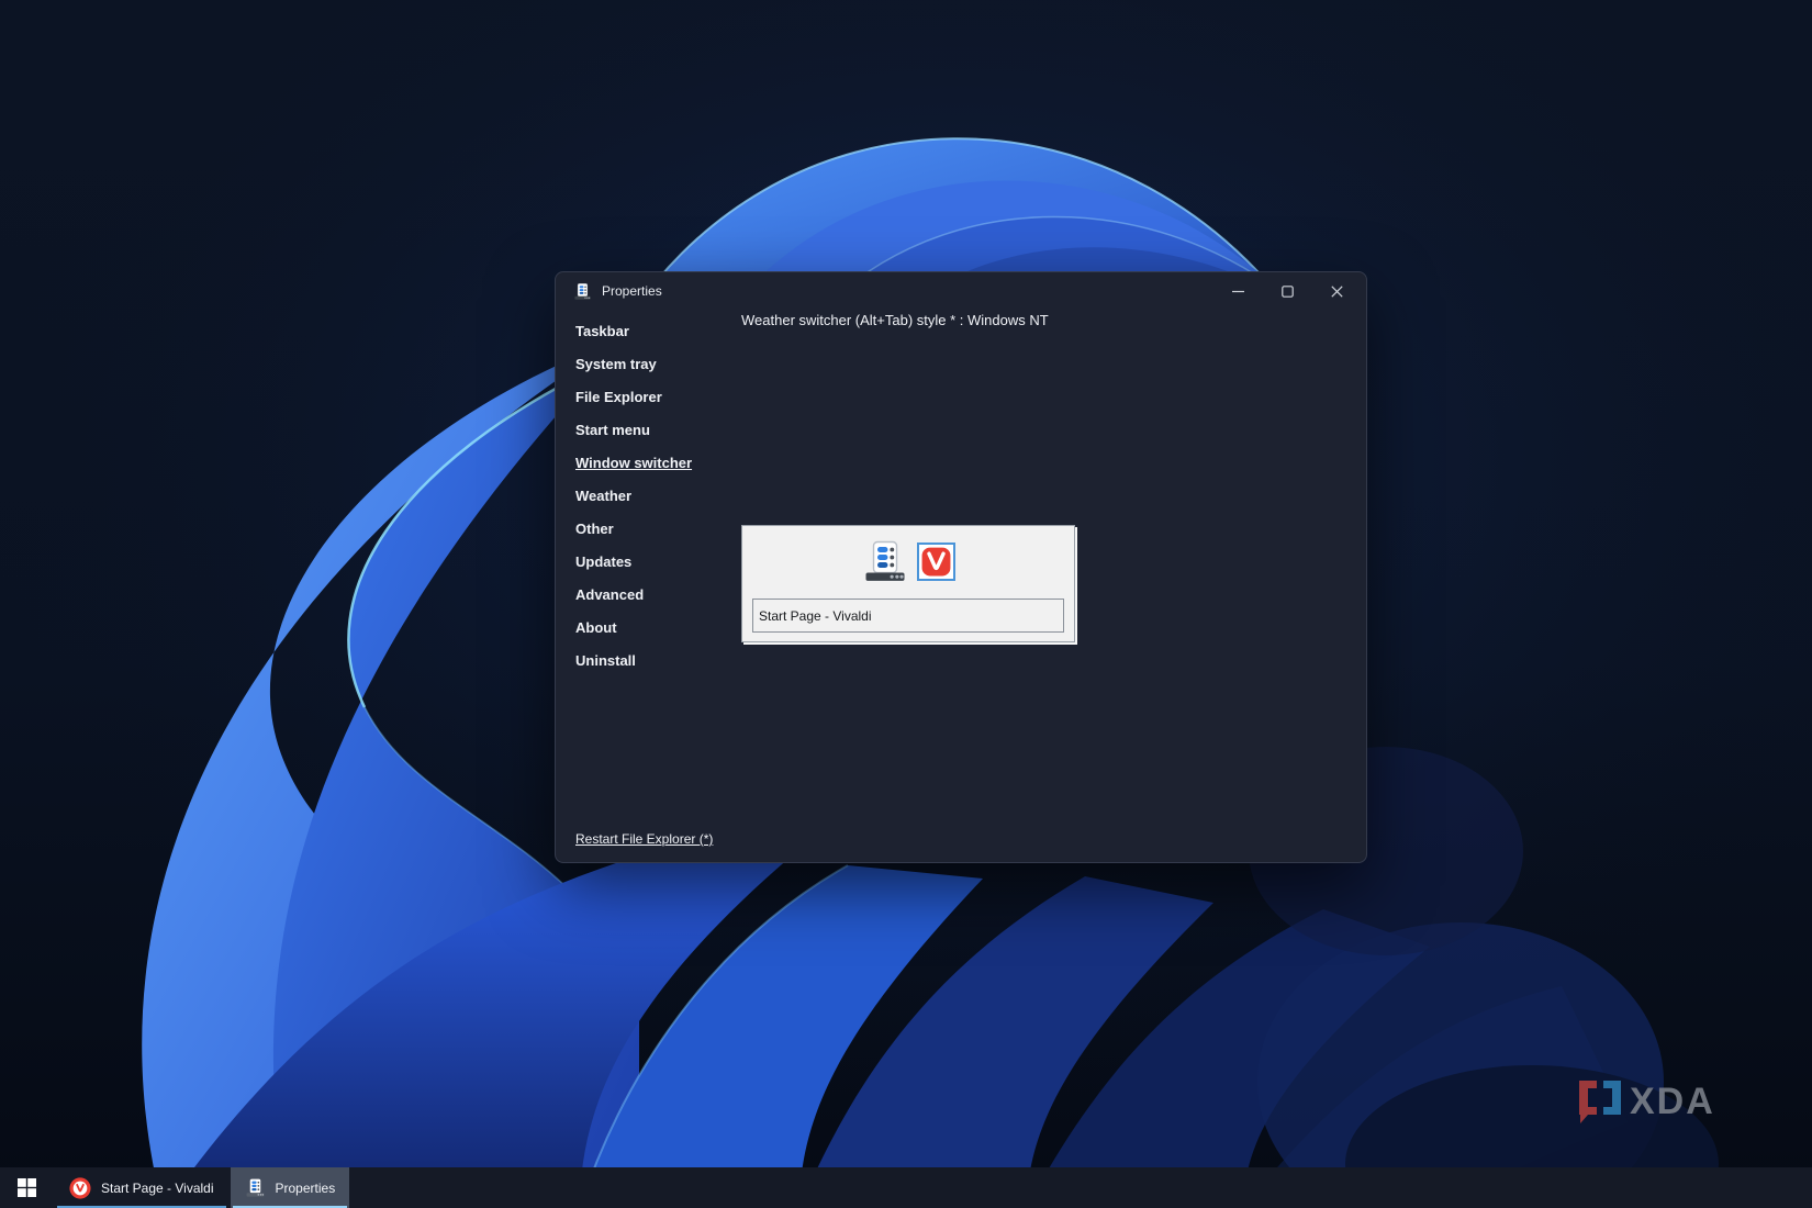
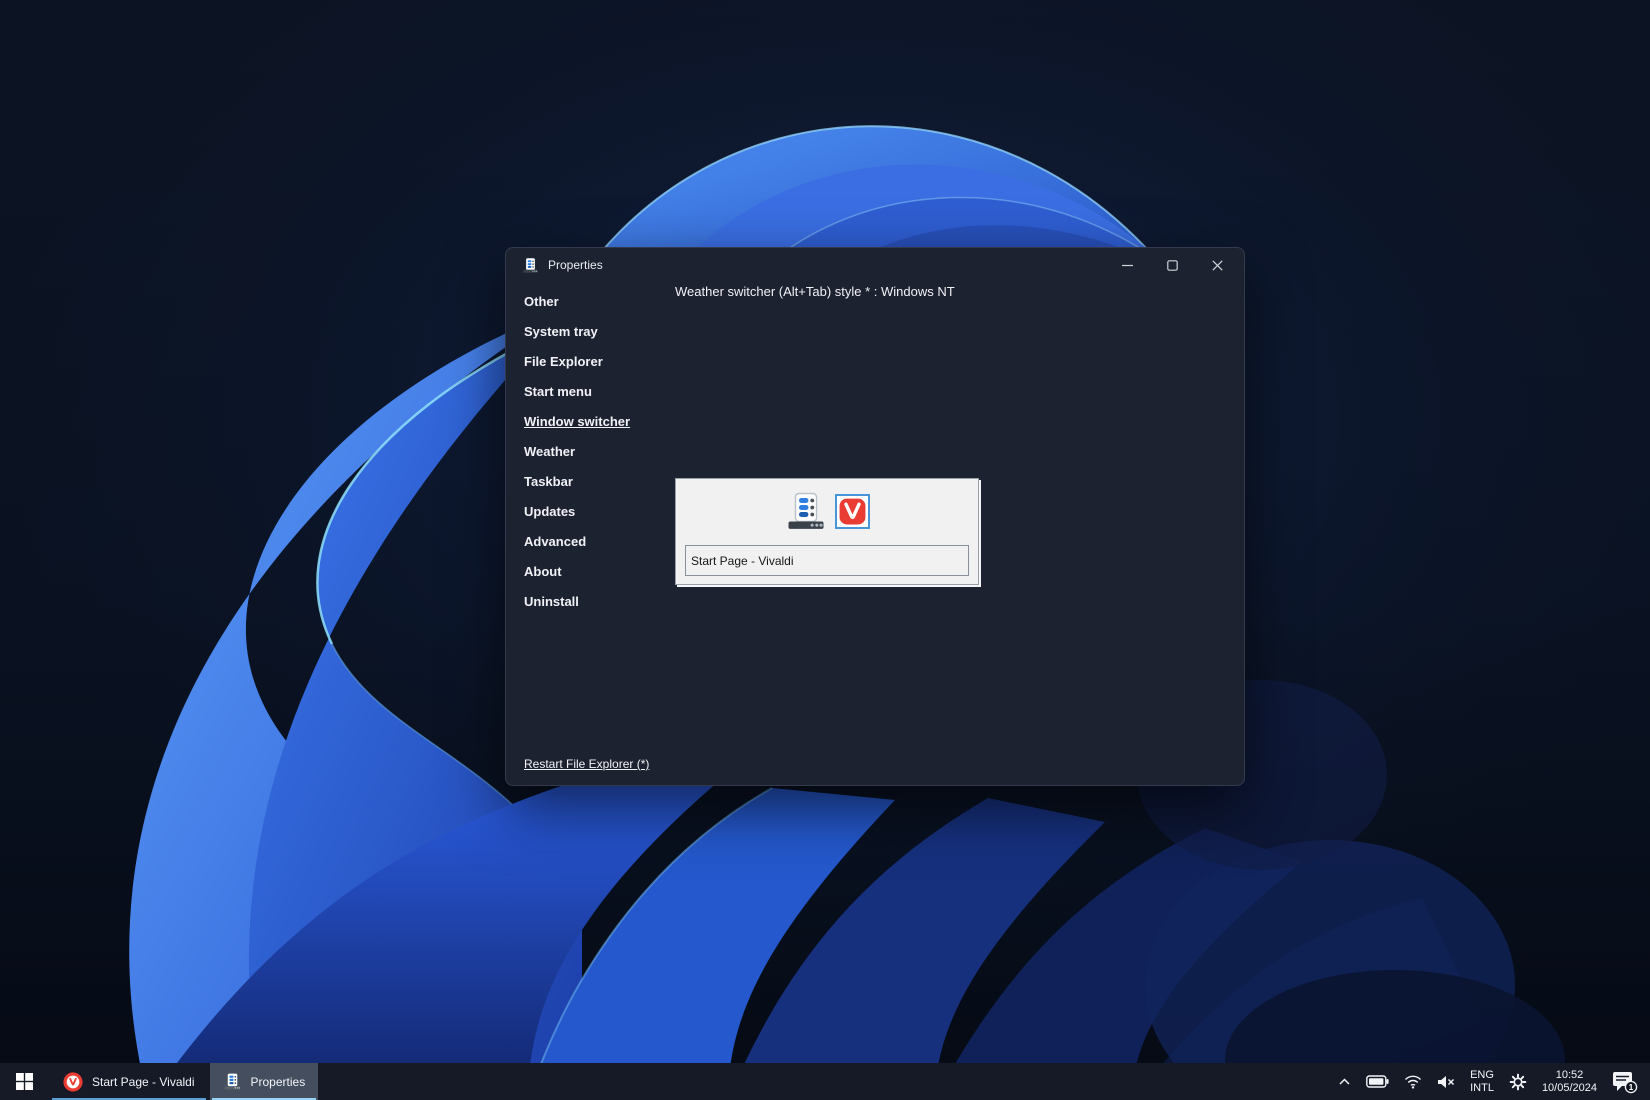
- XDA
  Properties
- Taskbar
+ Other
  System tray
  File Explorer
  Start menu
  Window switcher
  Weather
- Other
+ Taskbar
  Updates
  Advanced
  About
  Uninstall
  Weather switcher (Alt+Tab) style * : Windows NT
  Start Page - Vivaldi
  Restart File Explorer (*)
  Start Page - Vivaldi
  Properties
+ ENG
+ INTL
+ 10:52
+ 10/05/2024
+ 1
